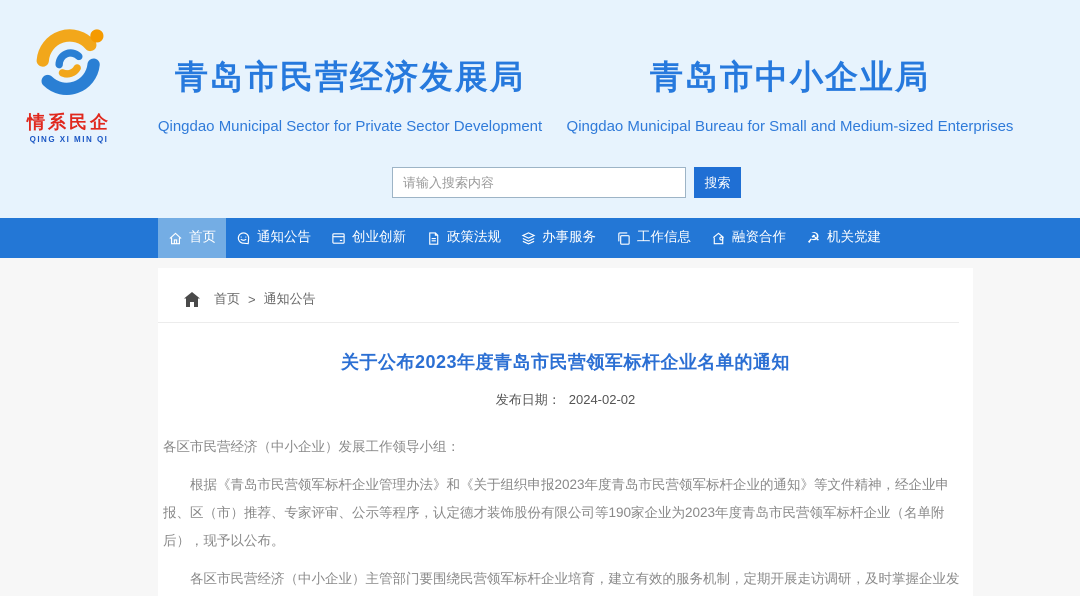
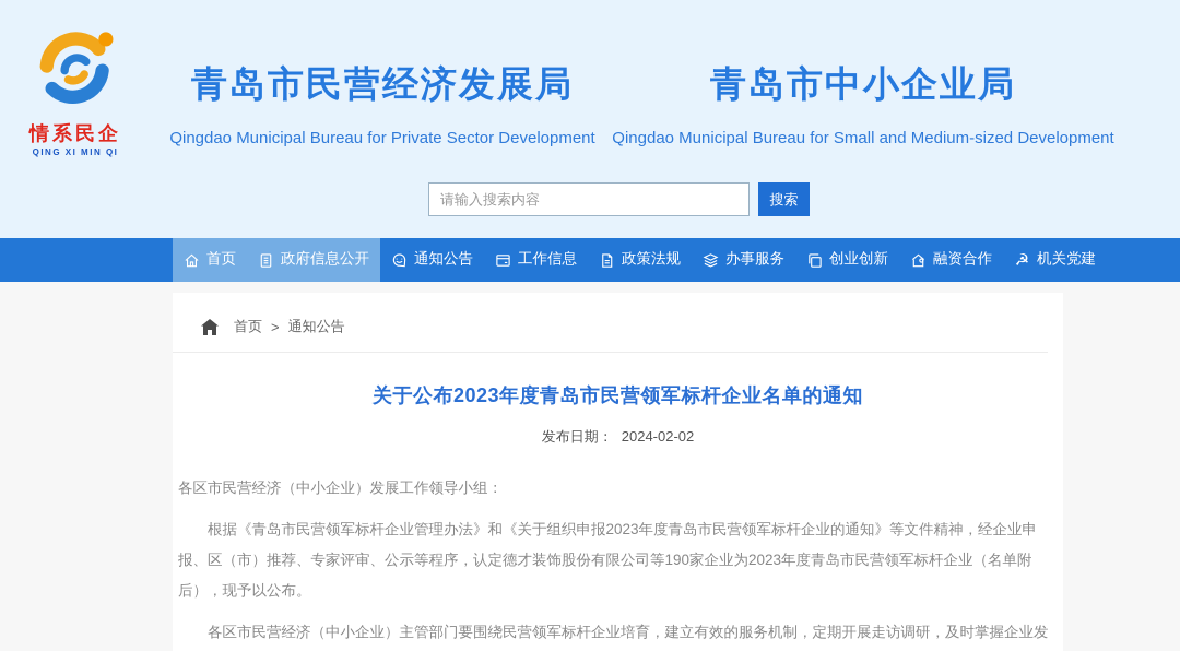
  情系民企
  QING XI MIN QI
  青岛市民营经济发展局
- Qingdao Municipal Sector for Private Sector Development
+ Qingdao Municipal Bureau for Private Sector Development
  青岛市中小企业局
- Qingdao Municipal Bureau for Small and Medium-sized Enterprises
+ Qingdao Municipal Bureau for Small and Medium-sized Development
  请输入搜索内容
  搜索
  首页
+ 政府信息公开
  通知公告
- 创业创新
+ 工作信息
  政策法规
  办事服务
- 工作信息
+ 创业创新
  融资合作
  ☭
  机关党建
  首页
  >
  通知公告
  关于公布2023年度青岛市民营领军标杆企业名单的通知
  发布日期： 2024-02-02
  各区市民营经济（中小企业）发展工作领导小组：
  根据《青岛市民营领军标杆企业管理办法》和《关于组织申报2023年度青岛市民营领军标杆企业的通知》等文件精神，经企业申报、区（市）推荐、专家评审、公示等程序，认定德才装饰股份有限公司等190家企业为2023年度青岛市民营领军标杆企业（名单附后），现予以公布。
